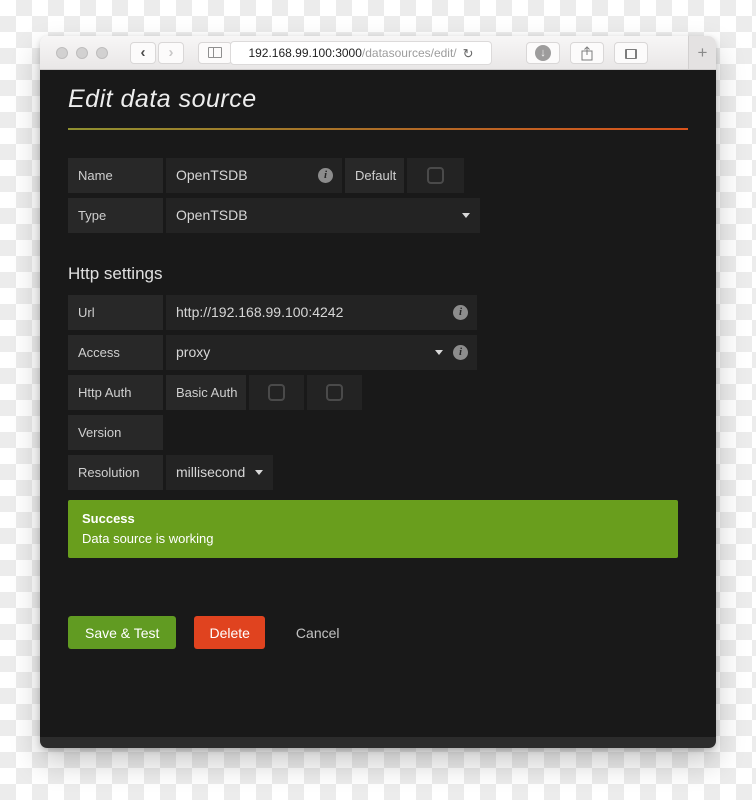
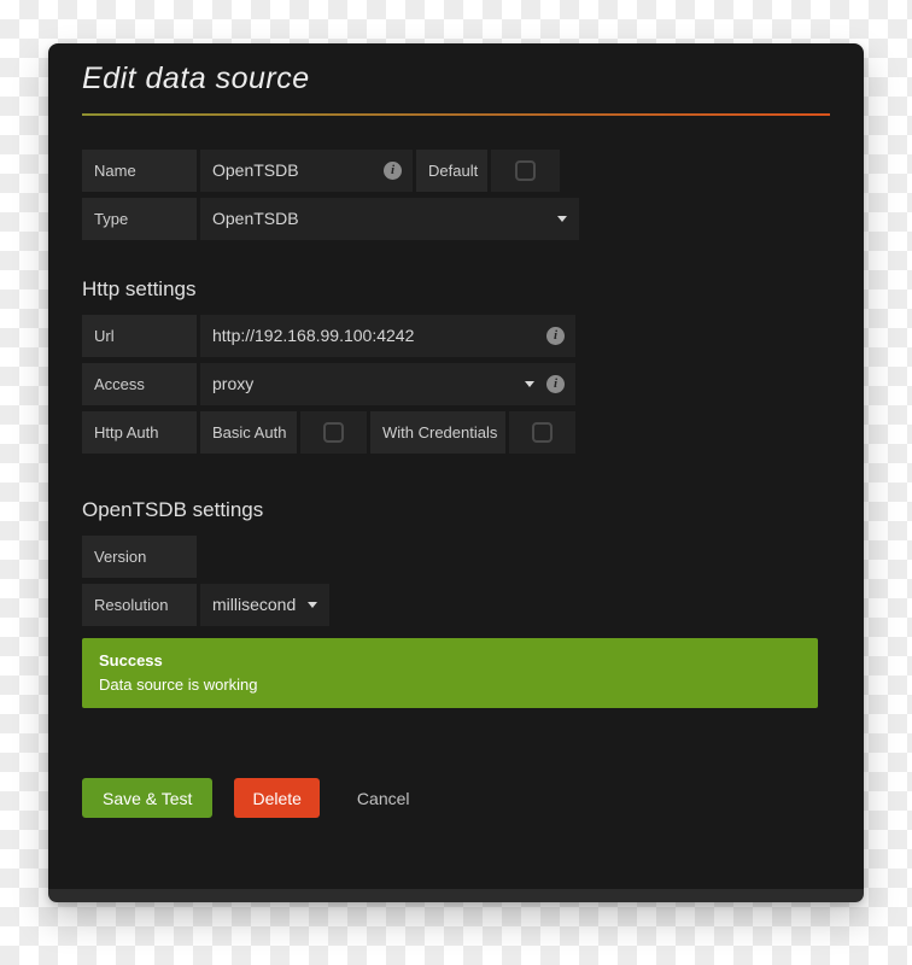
- ‹
- ›
- 192.168.99.100:3000
- /datasources/edit/
- ↻
- ↓
- +
  Edit data source
  Name
  OpenTSDB
  i
  Default
  Type
  OpenTSDB
  Http settings
  Url
  http://192.168.99.100:4242
  i
  Access
  proxy
  i
  Http Auth
  Basic Auth
+ With Credentials
+ OpenTSDB settings
  Version
  Resolution
  millisecond
  Success
  Data source is working
  Save & Test
  Delete
  Cancel
